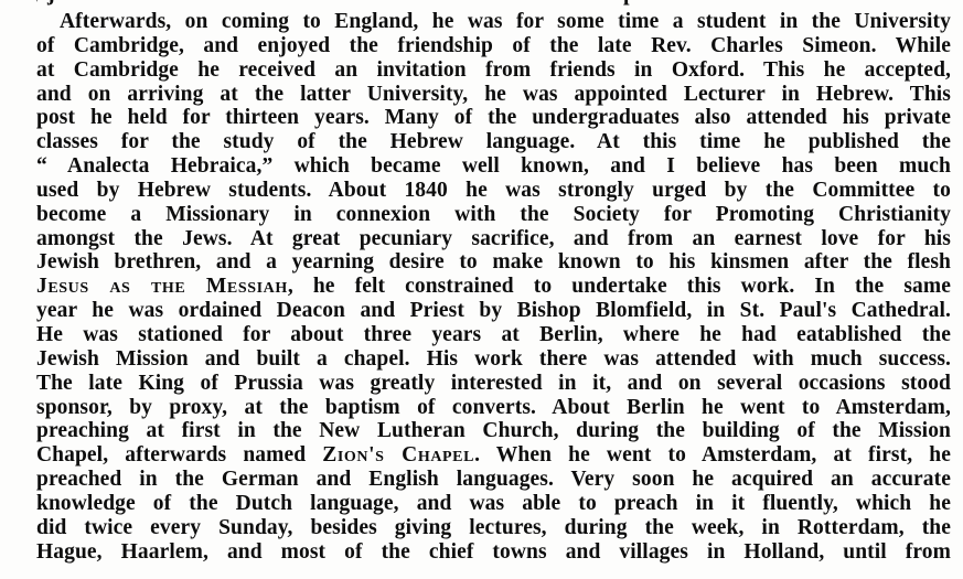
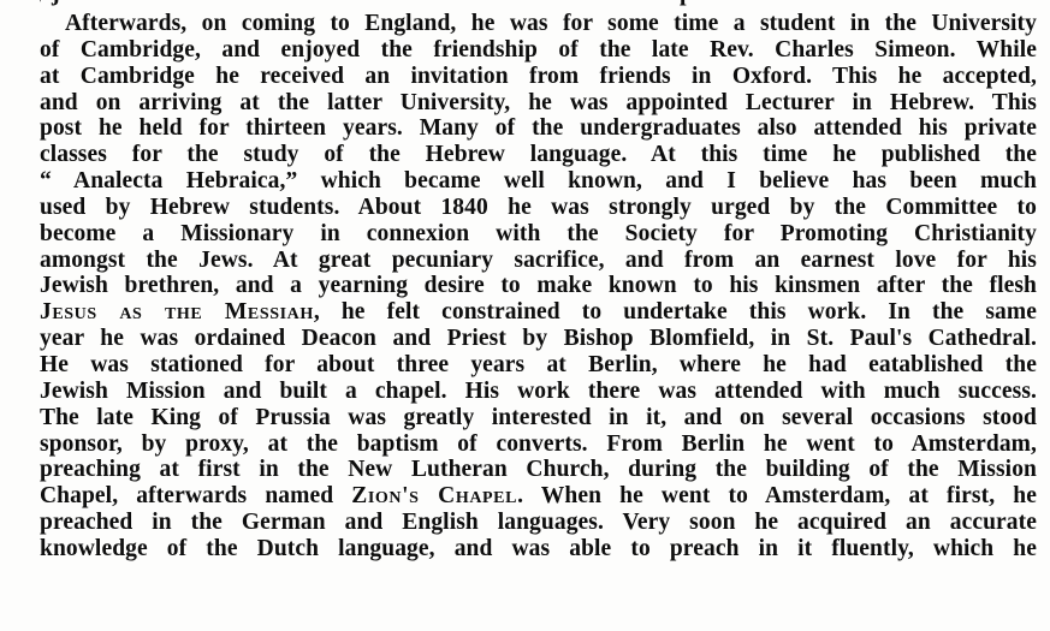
  Afterwards, on coming to England, he was for some time a student in the University
  of Cambridge, and enjoyed the friendship of the late Rev. Charles Simeon. While
  at Cambridge he received an invitation from friends in Oxford. This he accepted,
  and on arriving at the latter University, he was appointed Lecturer in Hebrew. This
  post he held for thirteen years. Many of the undergraduates also attended his private
  classes for the study of the Hebrew language. At this time he published the
  “ Analecta Hebraica,” which became well known, and I believe has been much
  used by Hebrew students. About 1840 he was strongly urged by the Committee to
  become a Missionary in connexion with the Society for Promoting Christianity
  amongst the Jews. At great pecuniary sacrifice, and from an earnest love for his
  Jewish brethren, and a yearning desire to make known to his kinsmen after the flesh
  Jesus as the Messiah, he felt constrained to undertake this work. In the same
  year he was ordained Deacon and Priest by Bishop Blomfield, in St. Paul's Cathedral.
  He was stationed for about three years at Berlin, where he had eatablished the
  Jewish Mission and built a chapel. His work there was attended with much success.
  The late King of Prussia was greatly interested in it, and on several occasions stood
- sponsor, by proxy, at the baptism of converts. About Berlin he went to Amsterdam,
+ sponsor, by proxy, at the baptism of converts. From Berlin he went to Amsterdam,
  preaching at first in the New Lutheran Church, during the building of the Mission
  Chapel, afterwards named Zion's Chapel. When he went to Amsterdam, at first, he
  preached in the German and English languages. Very soon he acquired an accurate
  knowledge of the Dutch language, and was able to preach in it fluently, which he
- did twice every Sunday, besides giving lectures, during the week, in Rotterdam, the
- Hague, Haarlem, and most of the chief towns and villages in Holland, until from
